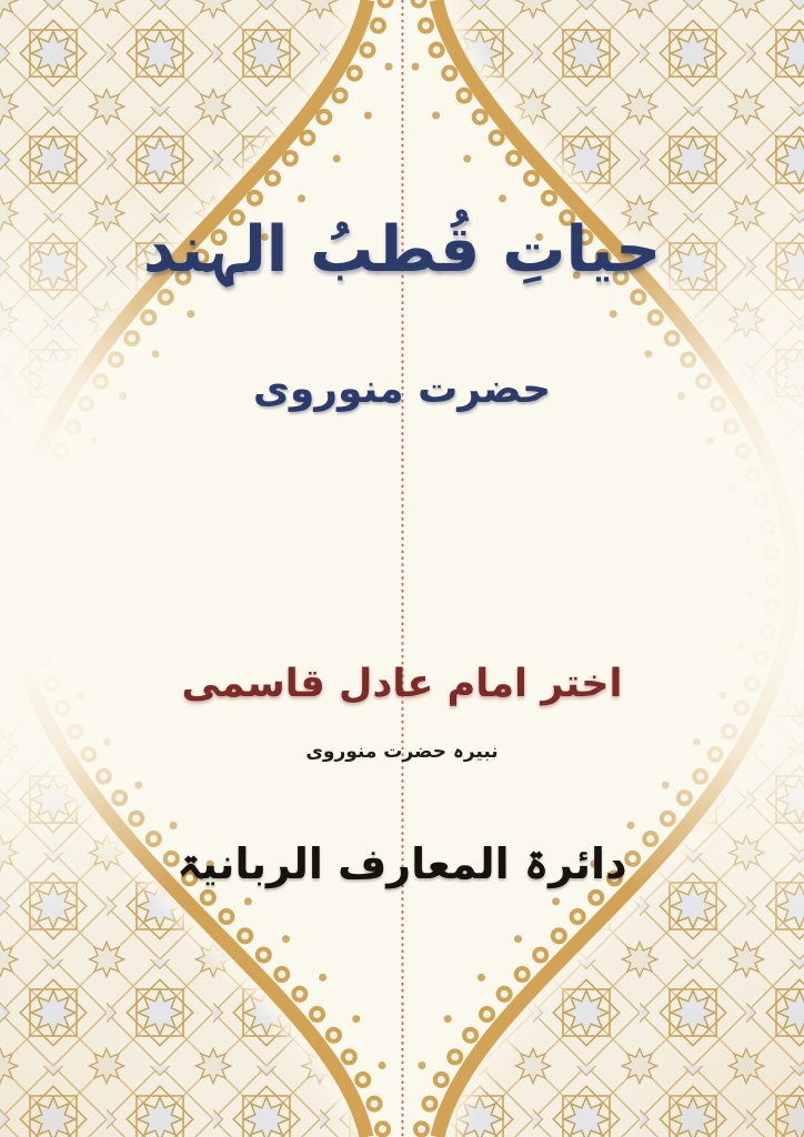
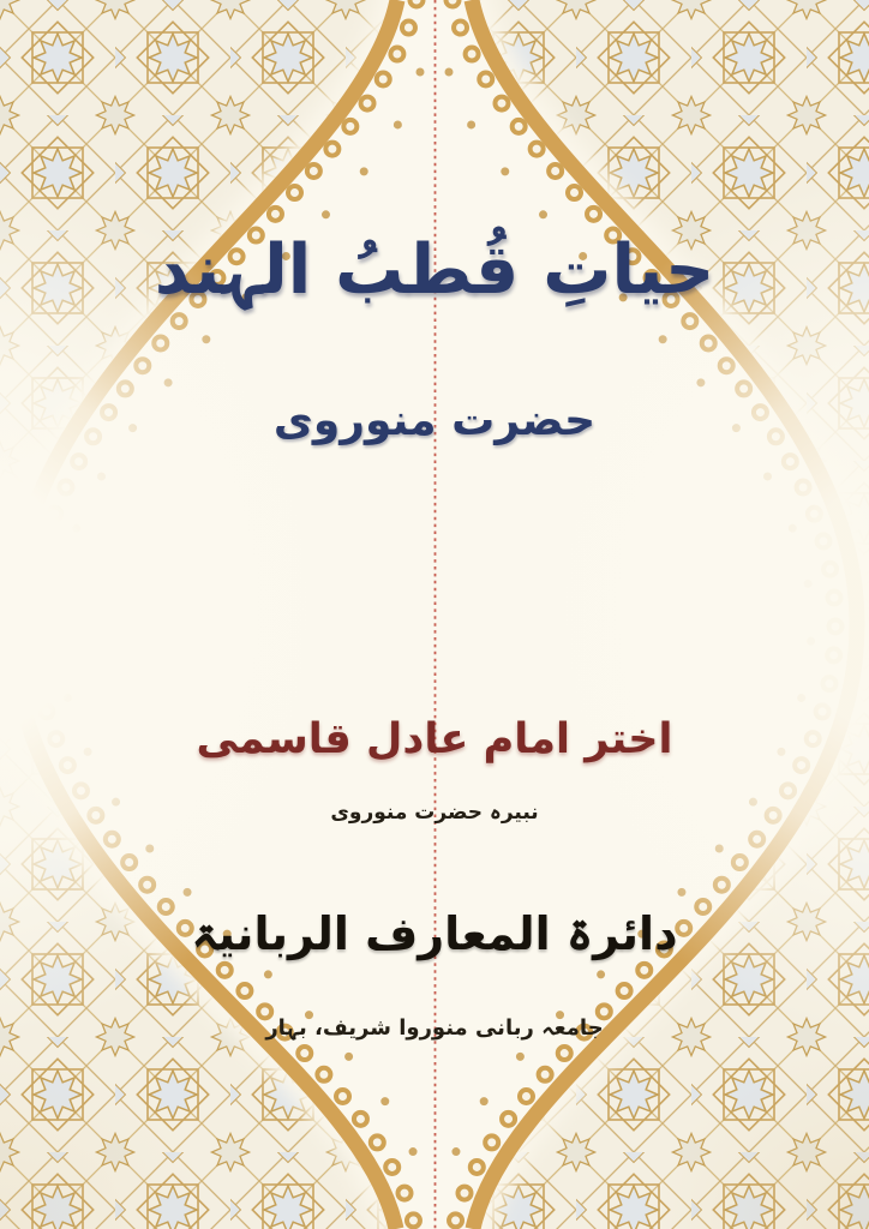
  حیاتِ قُطبُ الہند
  حضرت منوروی
  اختر امام عادل قاسمی
  نبیرہ حضرت منوروی
  دائرۃ المعارف الربانیۃ
+ جامعہ ربانی منوروا شریف، بہار
